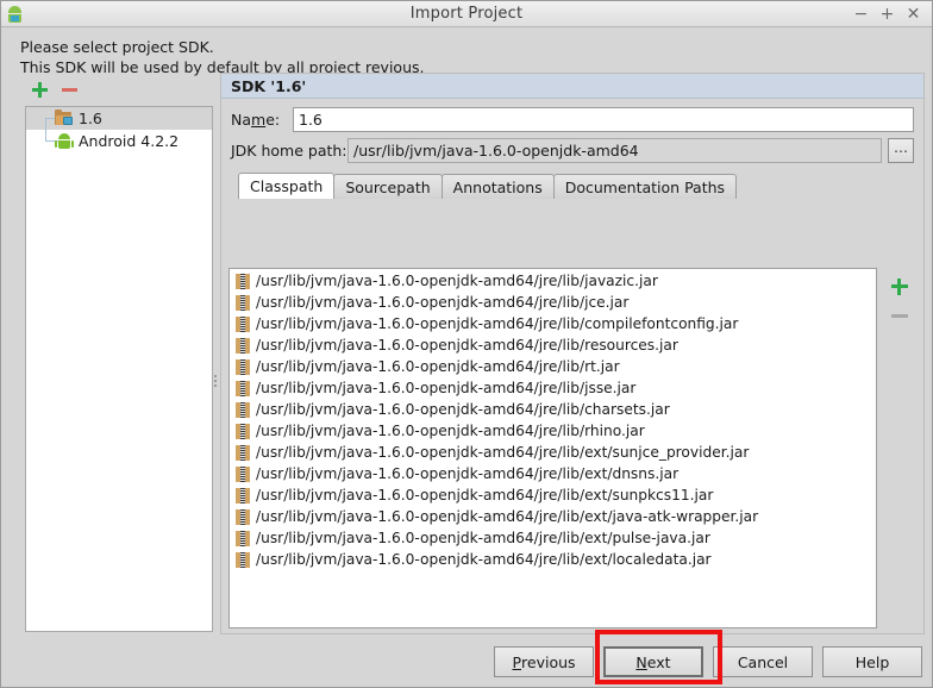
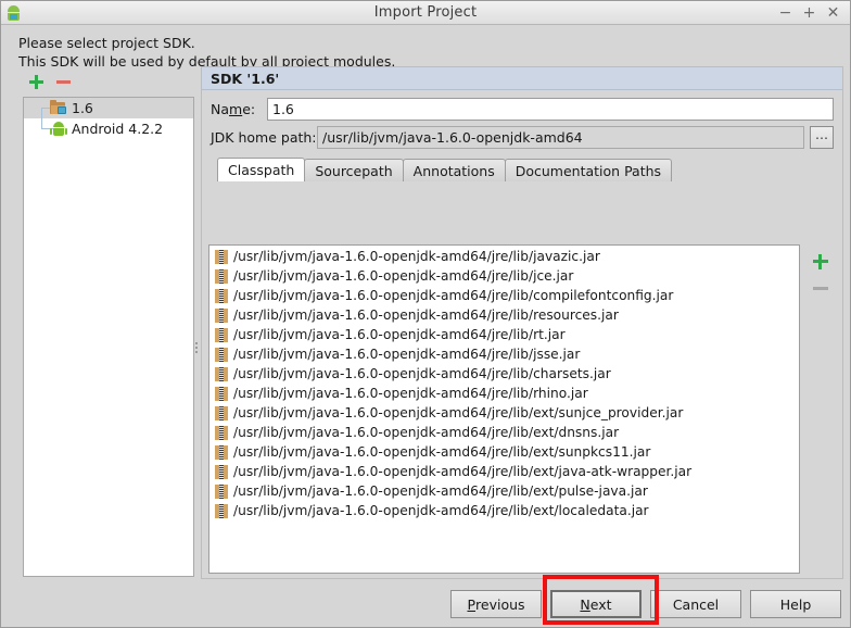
  Import Project
  −
  +
  ✕
  Please select project SDK.
- This SDK will be used by default by all project revious.
+ This SDK will be used by default by all project modules.
  1.6
  Android 4.2.2
  SDK '1.6'
  Name:
  1.6
  JDK home path:
  /usr/lib/jvm/java-1.6.0-openjdk-amd64
  …
  Classpath
  Sourcepath
  Annotations
  Documentation Paths
  /usr/lib/jvm/java-1.6.0-openjdk-amd64/jre/lib/javazic.jar
  /usr/lib/jvm/java-1.6.0-openjdk-amd64/jre/lib/jce.jar
  /usr/lib/jvm/java-1.6.0-openjdk-amd64/jre/lib/compilefontconfig.jar
  /usr/lib/jvm/java-1.6.0-openjdk-amd64/jre/lib/resources.jar
  /usr/lib/jvm/java-1.6.0-openjdk-amd64/jre/lib/rt.jar
  /usr/lib/jvm/java-1.6.0-openjdk-amd64/jre/lib/jsse.jar
  /usr/lib/jvm/java-1.6.0-openjdk-amd64/jre/lib/charsets.jar
  /usr/lib/jvm/java-1.6.0-openjdk-amd64/jre/lib/rhino.jar
  /usr/lib/jvm/java-1.6.0-openjdk-amd64/jre/lib/ext/sunjce_provider.jar
  /usr/lib/jvm/java-1.6.0-openjdk-amd64/jre/lib/ext/dnsns.jar
  /usr/lib/jvm/java-1.6.0-openjdk-amd64/jre/lib/ext/sunpkcs11.jar
  /usr/lib/jvm/java-1.6.0-openjdk-amd64/jre/lib/ext/java-atk-wrapper.jar
  /usr/lib/jvm/java-1.6.0-openjdk-amd64/jre/lib/ext/pulse-java.jar
  /usr/lib/jvm/java-1.6.0-openjdk-amd64/jre/lib/ext/localedata.jar
  P
  revious
  N
  ext
  Cancel
  Help
